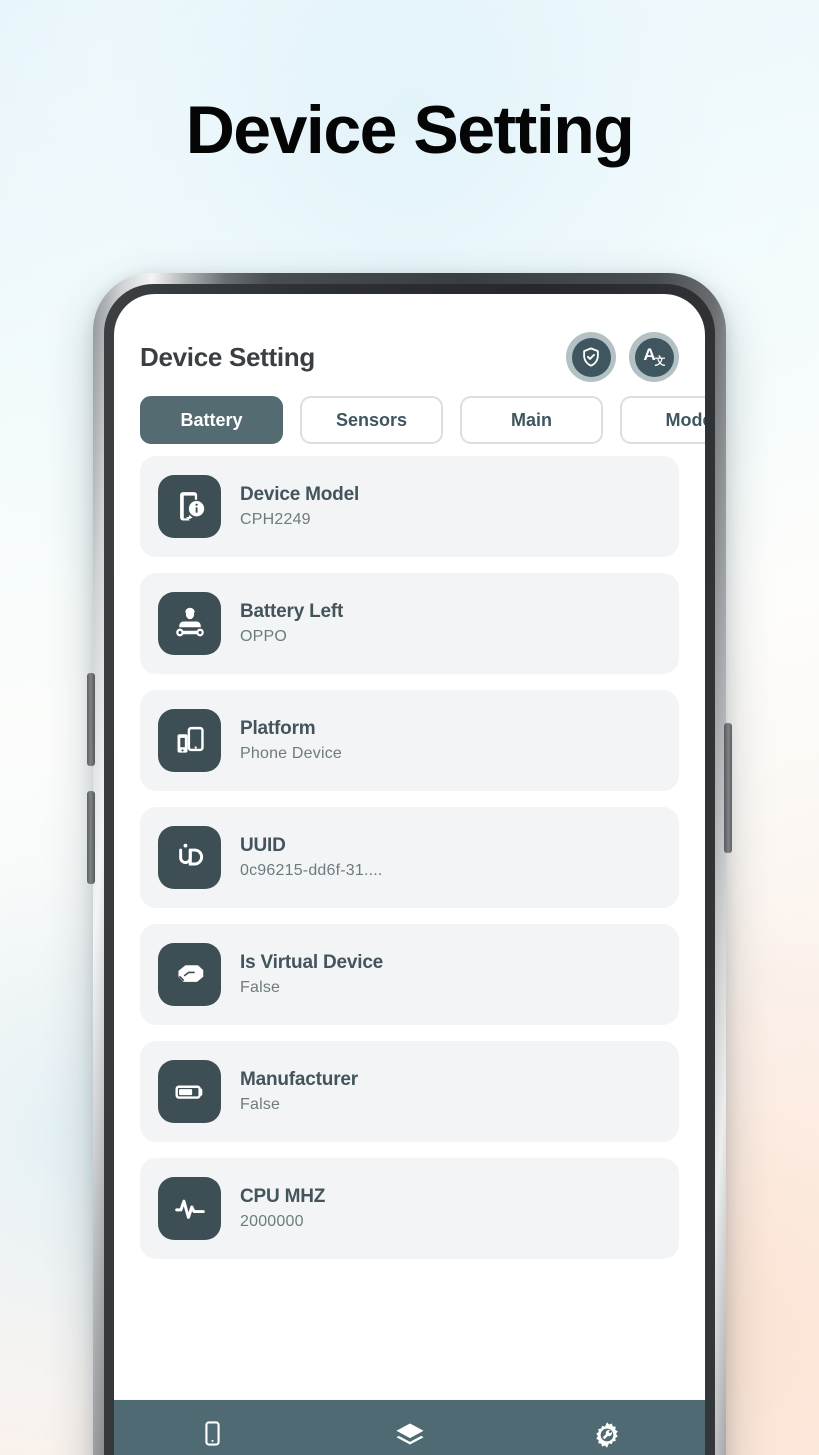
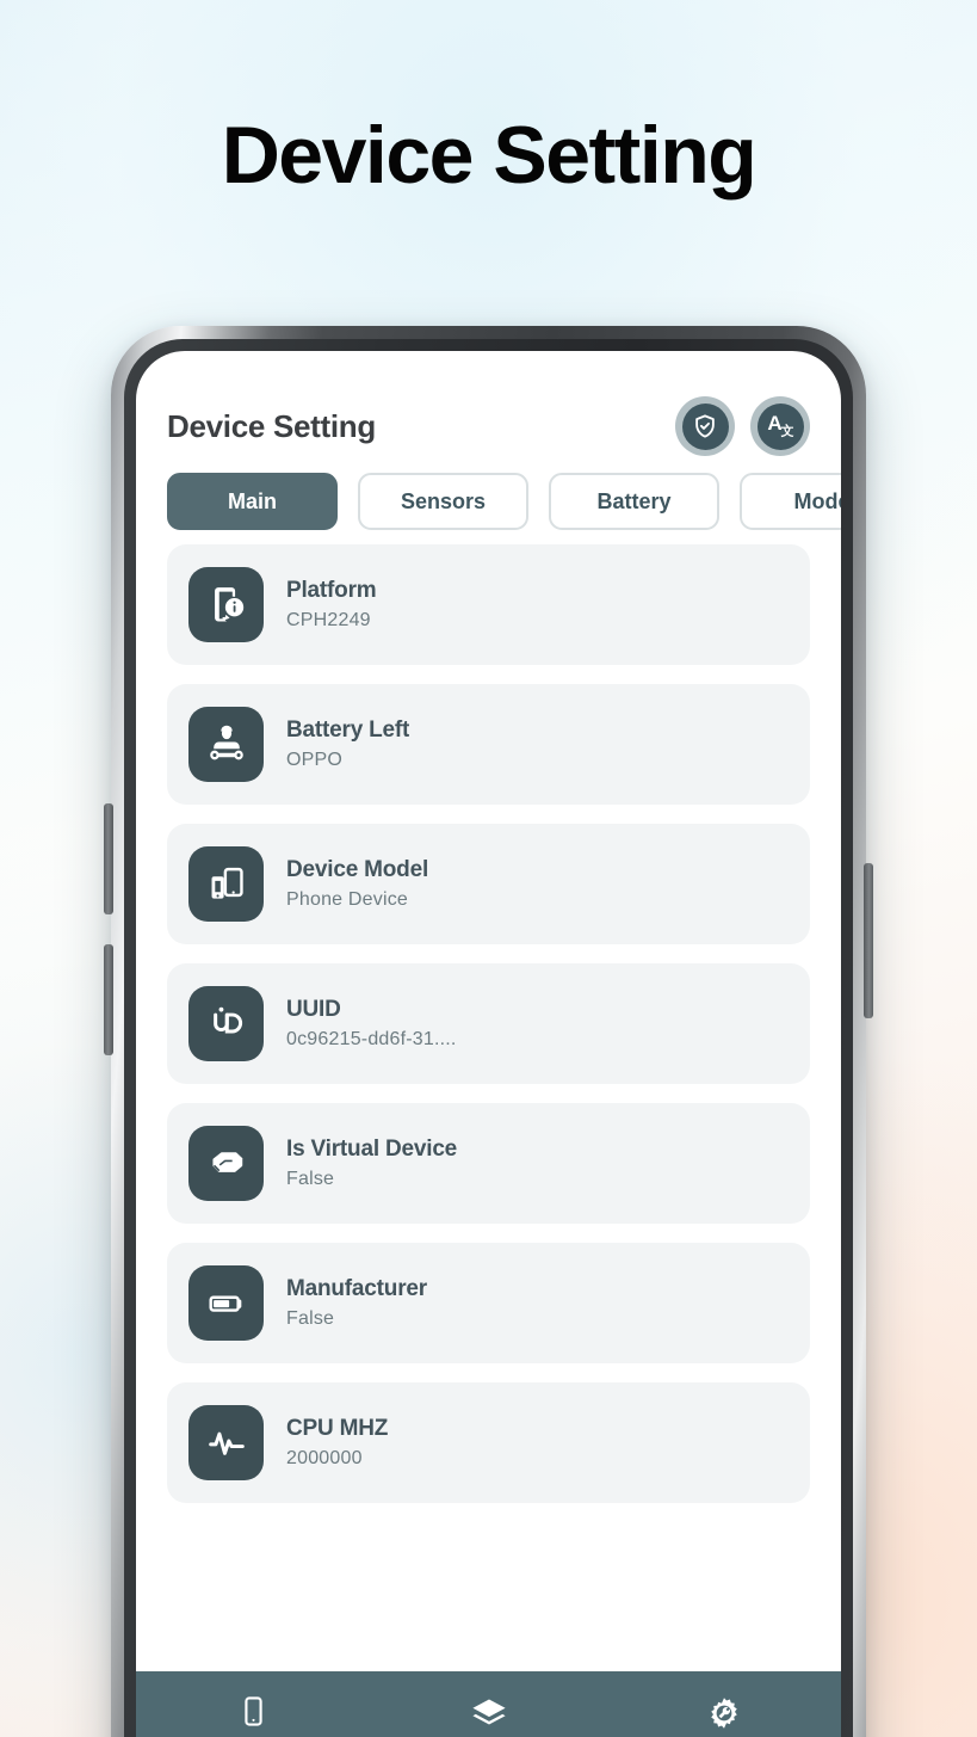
  Device Setting
  Device Setting
  A文
- Battery
+ Main
  Sensors
- Main
+ Battery
- Device Model
+ Platform
  CPH2249
  Battery Left
  OPPO
- Platform
+ Device Model
  Phone Device
  UUID
  0c96215-dd6f-31....
  Is Virtual Device
  False
  Manufacturer
  False
  CPU MHZ
  2000000
